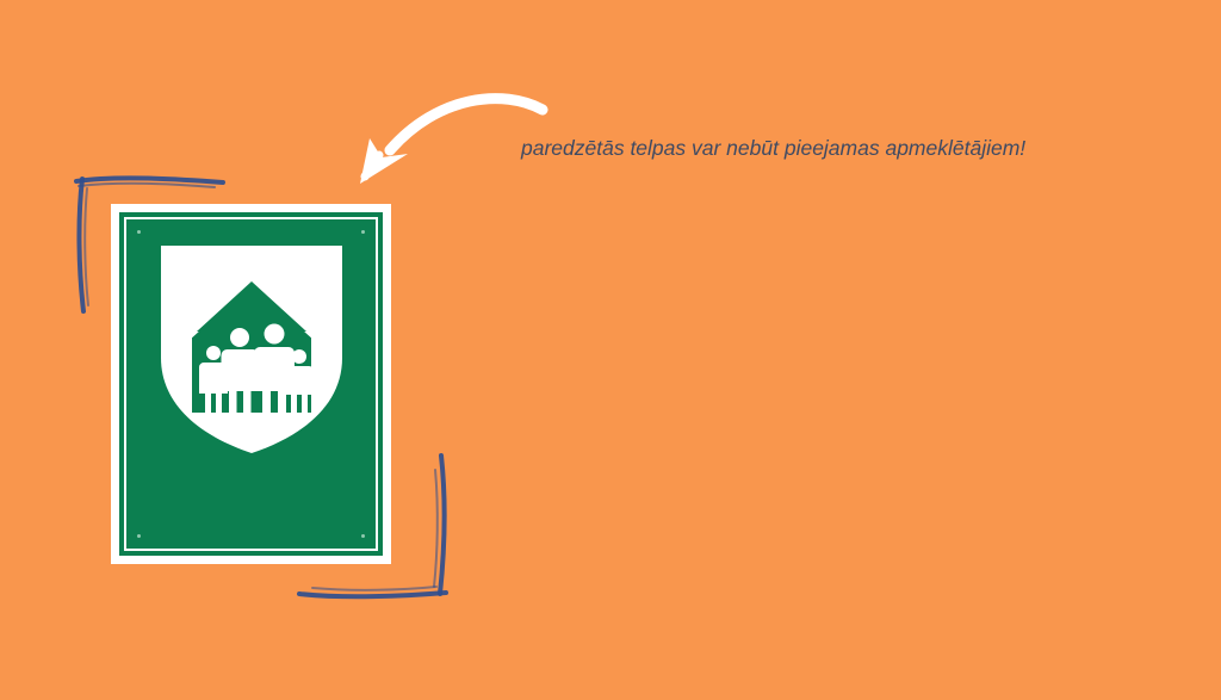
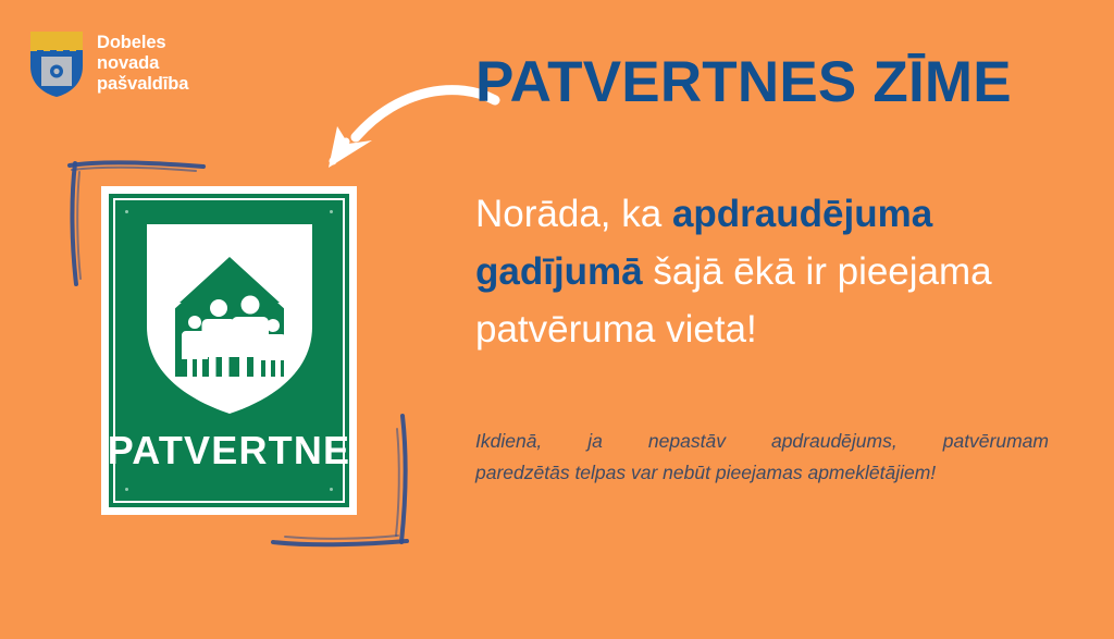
+ Dobeles
+ novada
+ pašvaldība
+ PATVERTNE
+ PATVERTNES ZĪME
+ Norāda, ka apdraudējuma gadījumā šajā ēkā ir pieejama patvēruma vieta!
+ Ikdienā, ja nepastāv apdraudējums, patvērumam
  paredzētās telpas var nebūt pieejamas apmeklētājiem!
